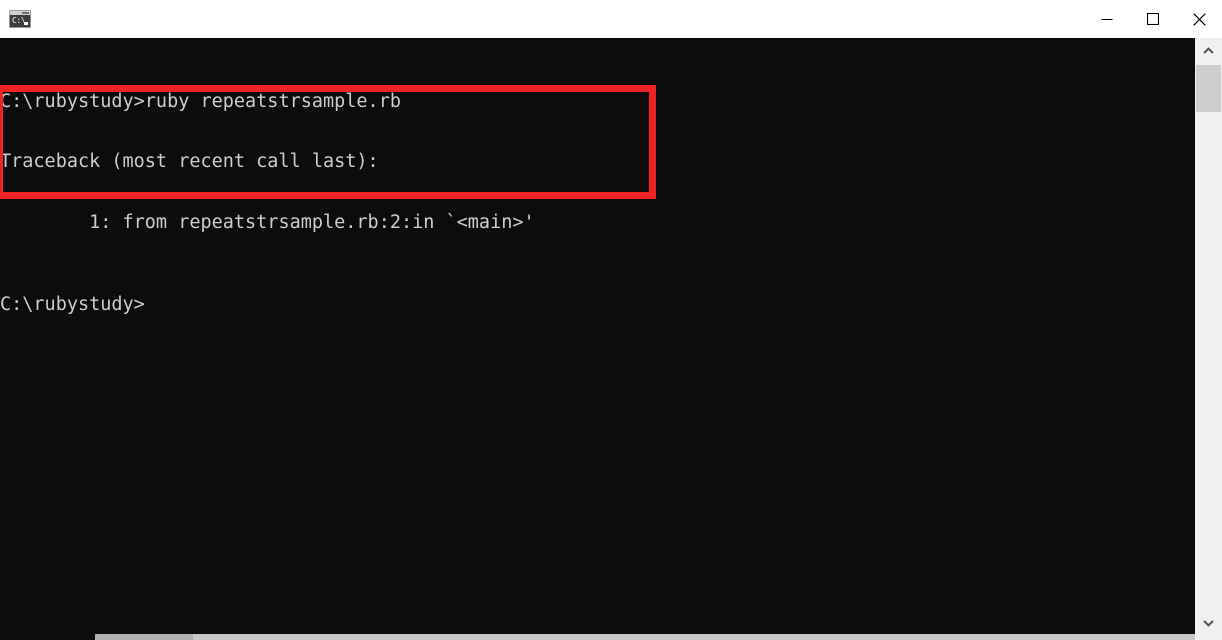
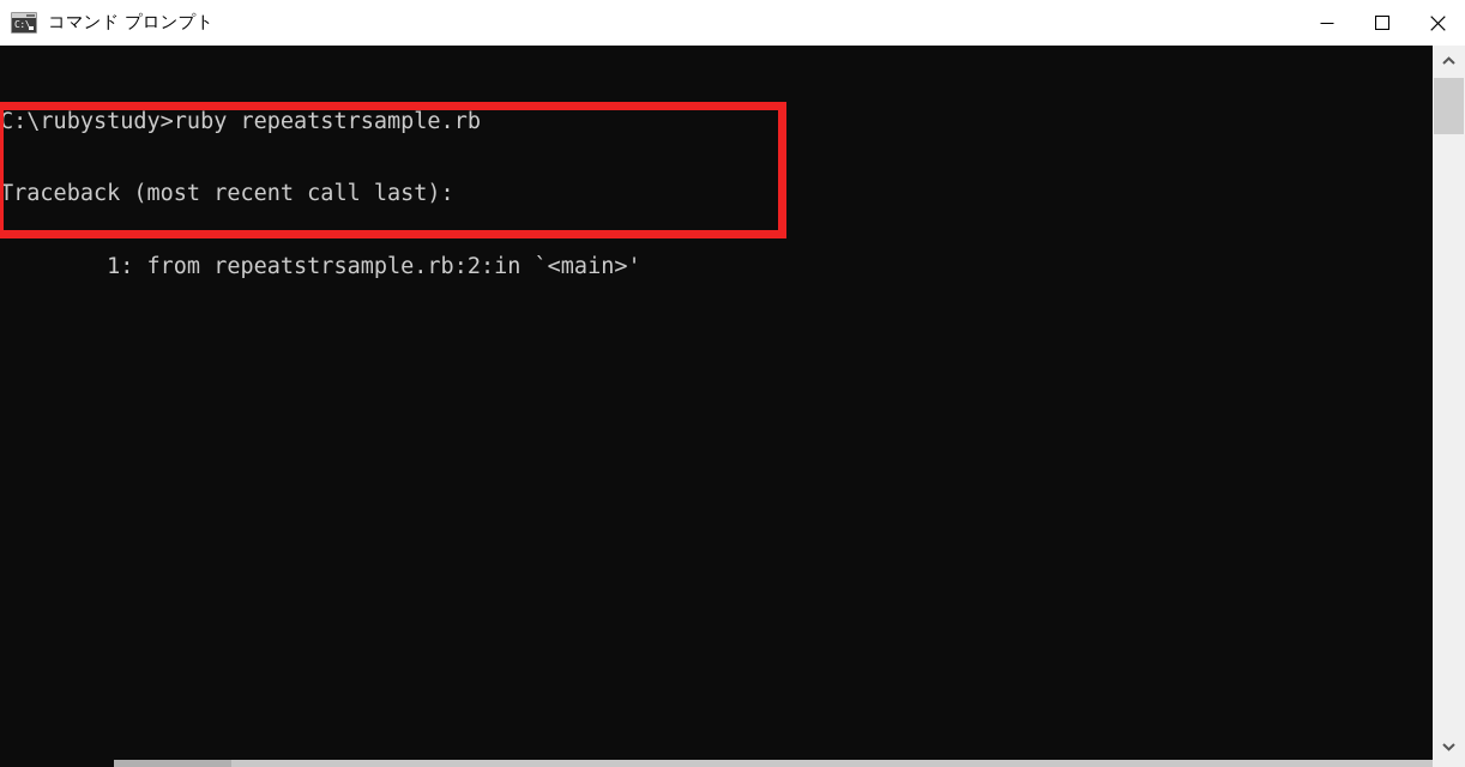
  C:\
+ コマンド プロンプト
  C:\rubystudy>ruby repeatstrsample.rb
  Traceback (most recent call last):
  1: from repeatstrsample.rb:2:in `<main>'
- C:\rubystudy>
